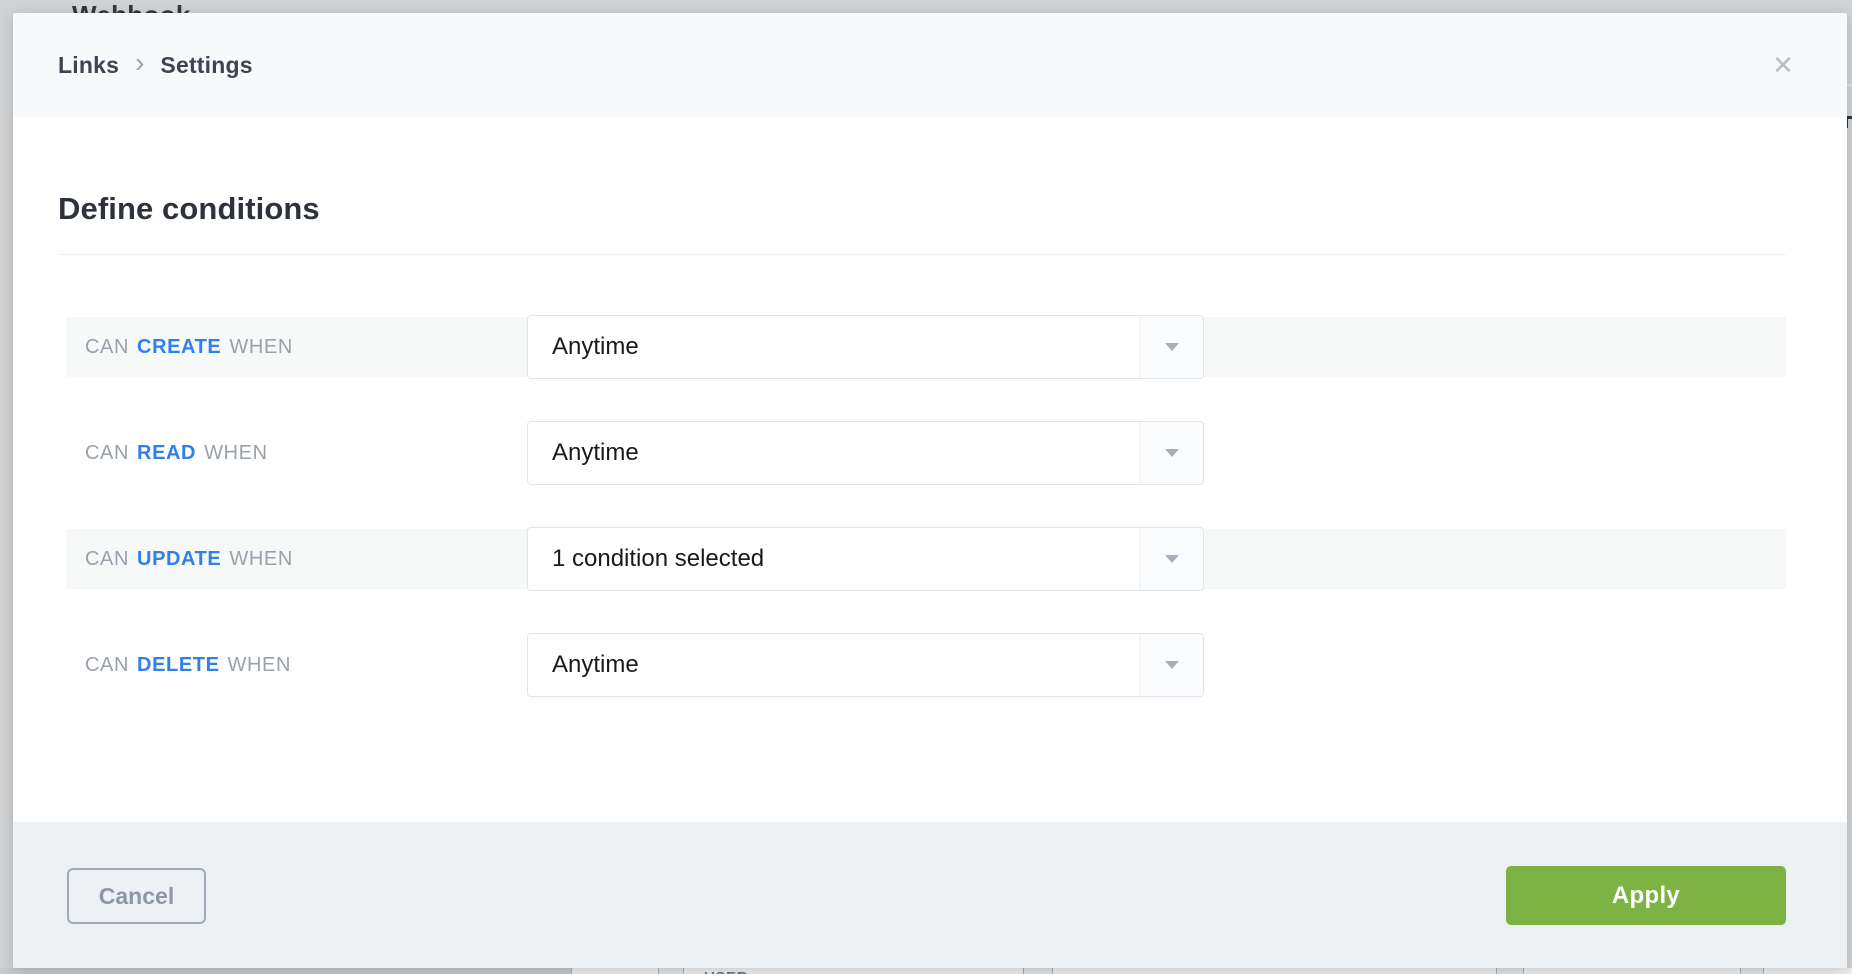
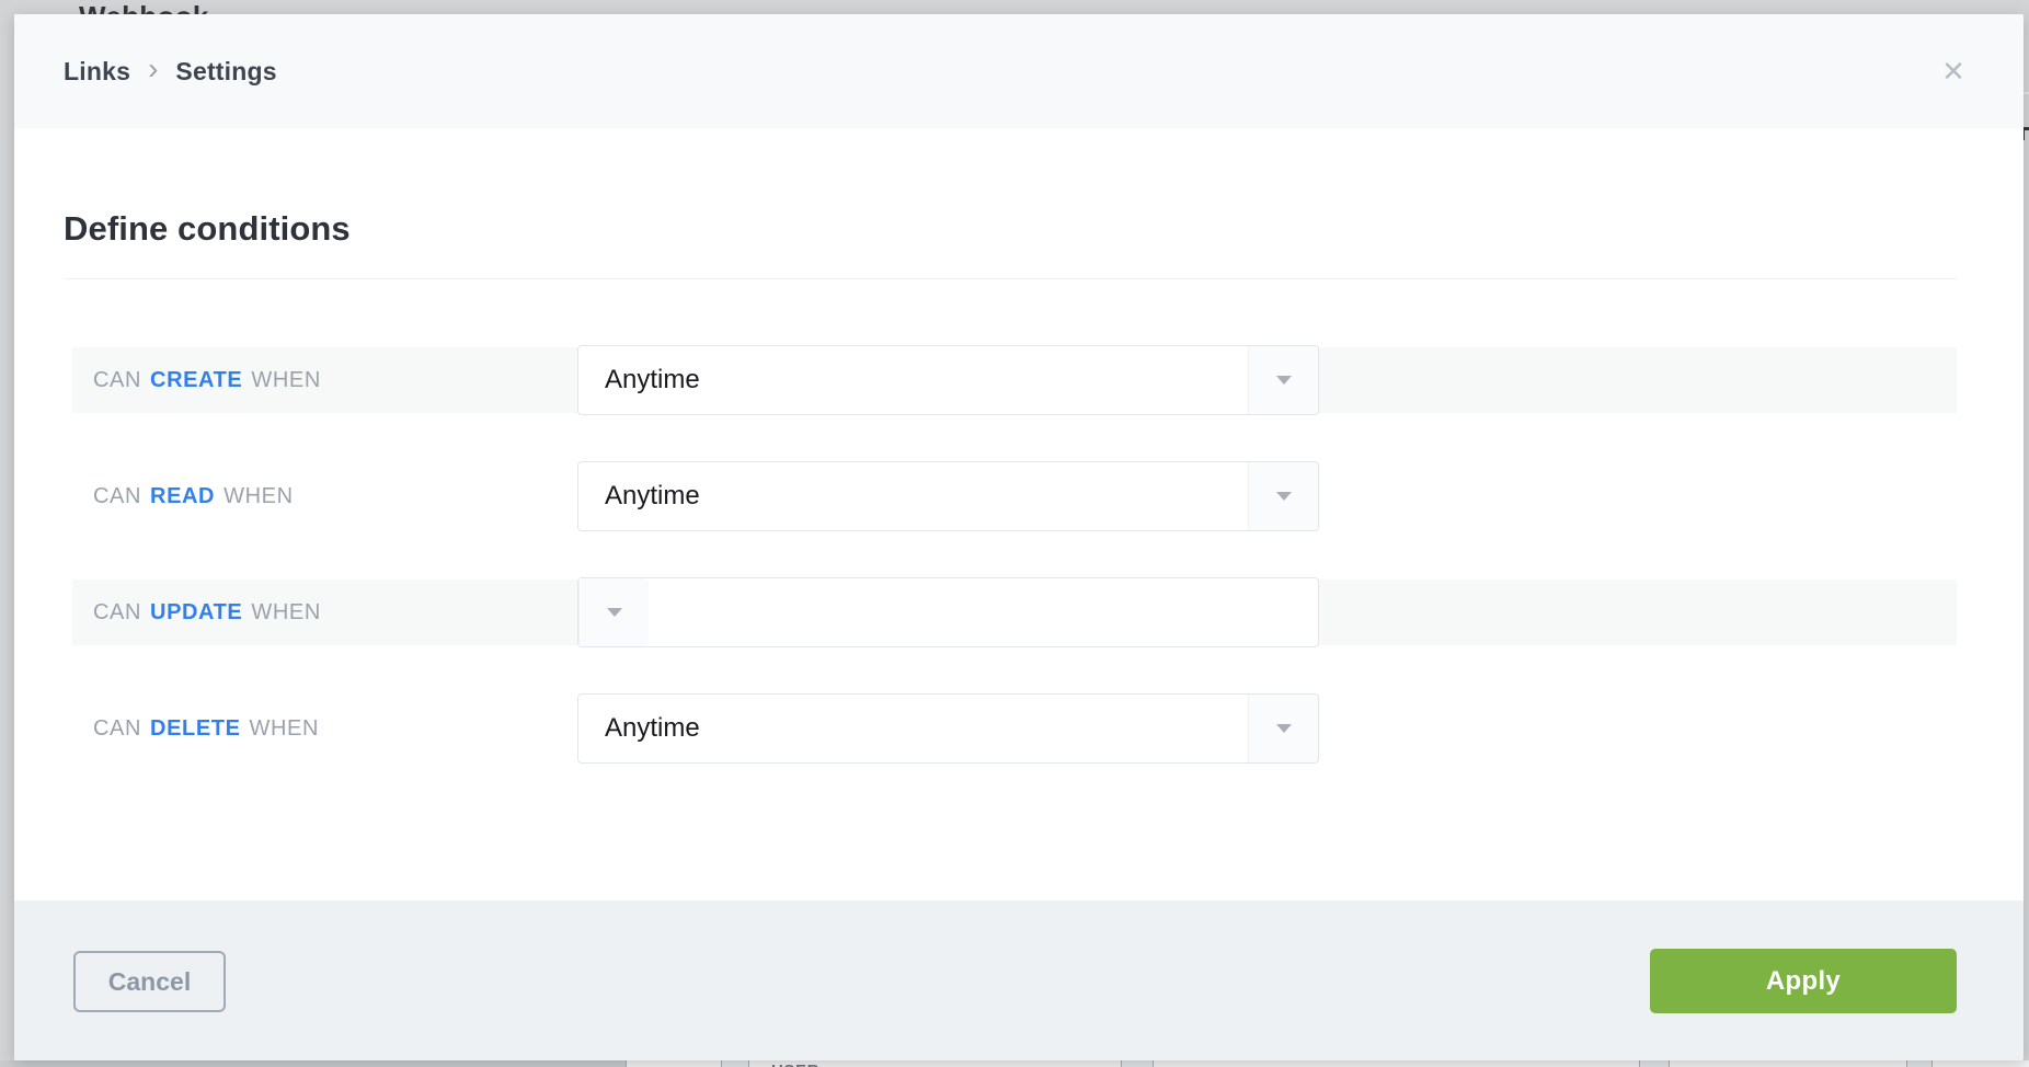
  Links
  ›
  Settings
  ✕
  Define conditions
  CAN
  CREATE
  WHEN
  Anytime
  CAN
  READ
  WHEN
  Anytime
  CAN
  UPDATE
  WHEN
- 1 condition selected
  CAN
  DELETE
  WHEN
  Anytime
  Cancel
  Apply
